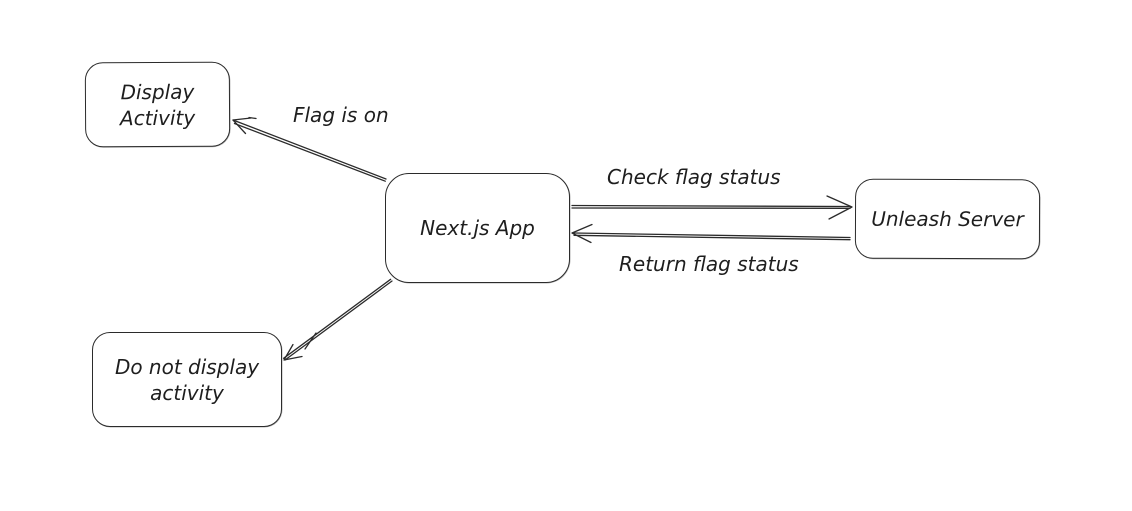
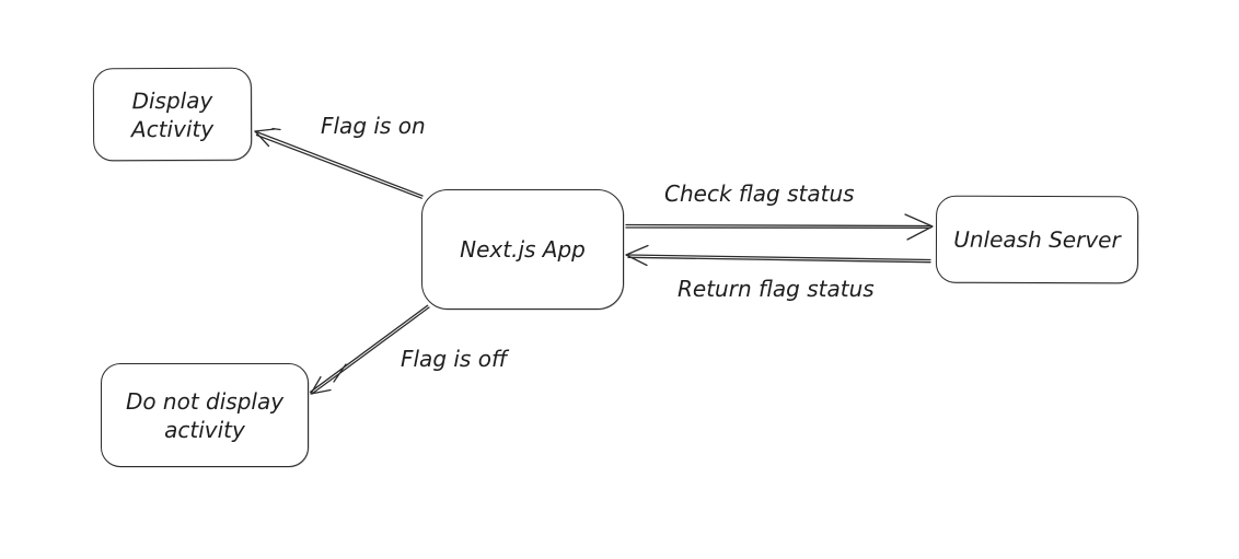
  Display
  Activity
  Next.js App
  Unleash Server
  Do not display
  activity
  Flag is on
  Check flag status
  Return flag status
+ Flag is off
